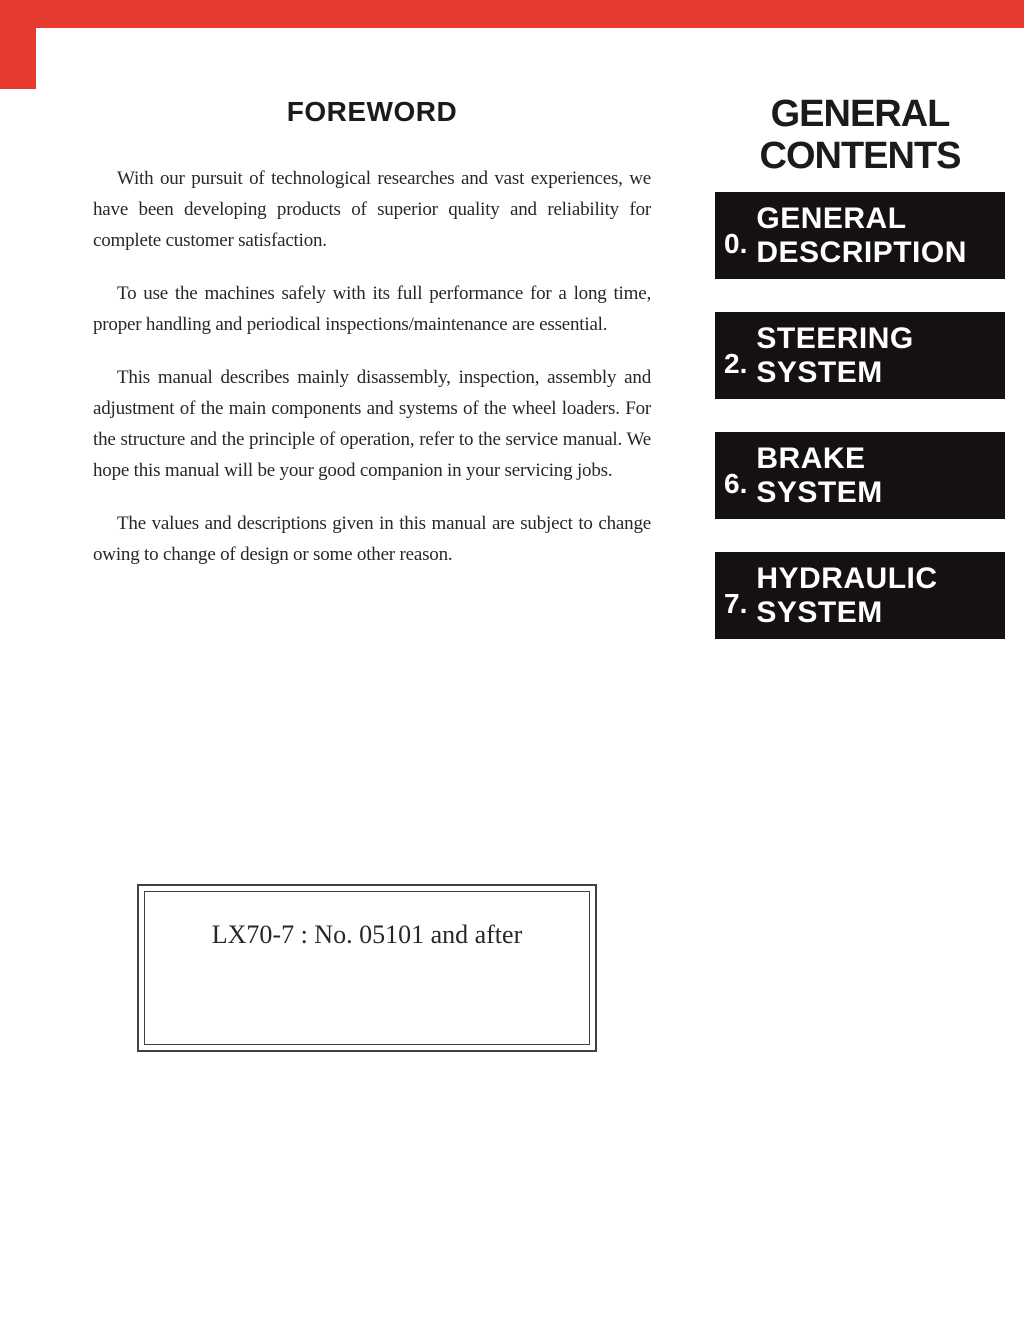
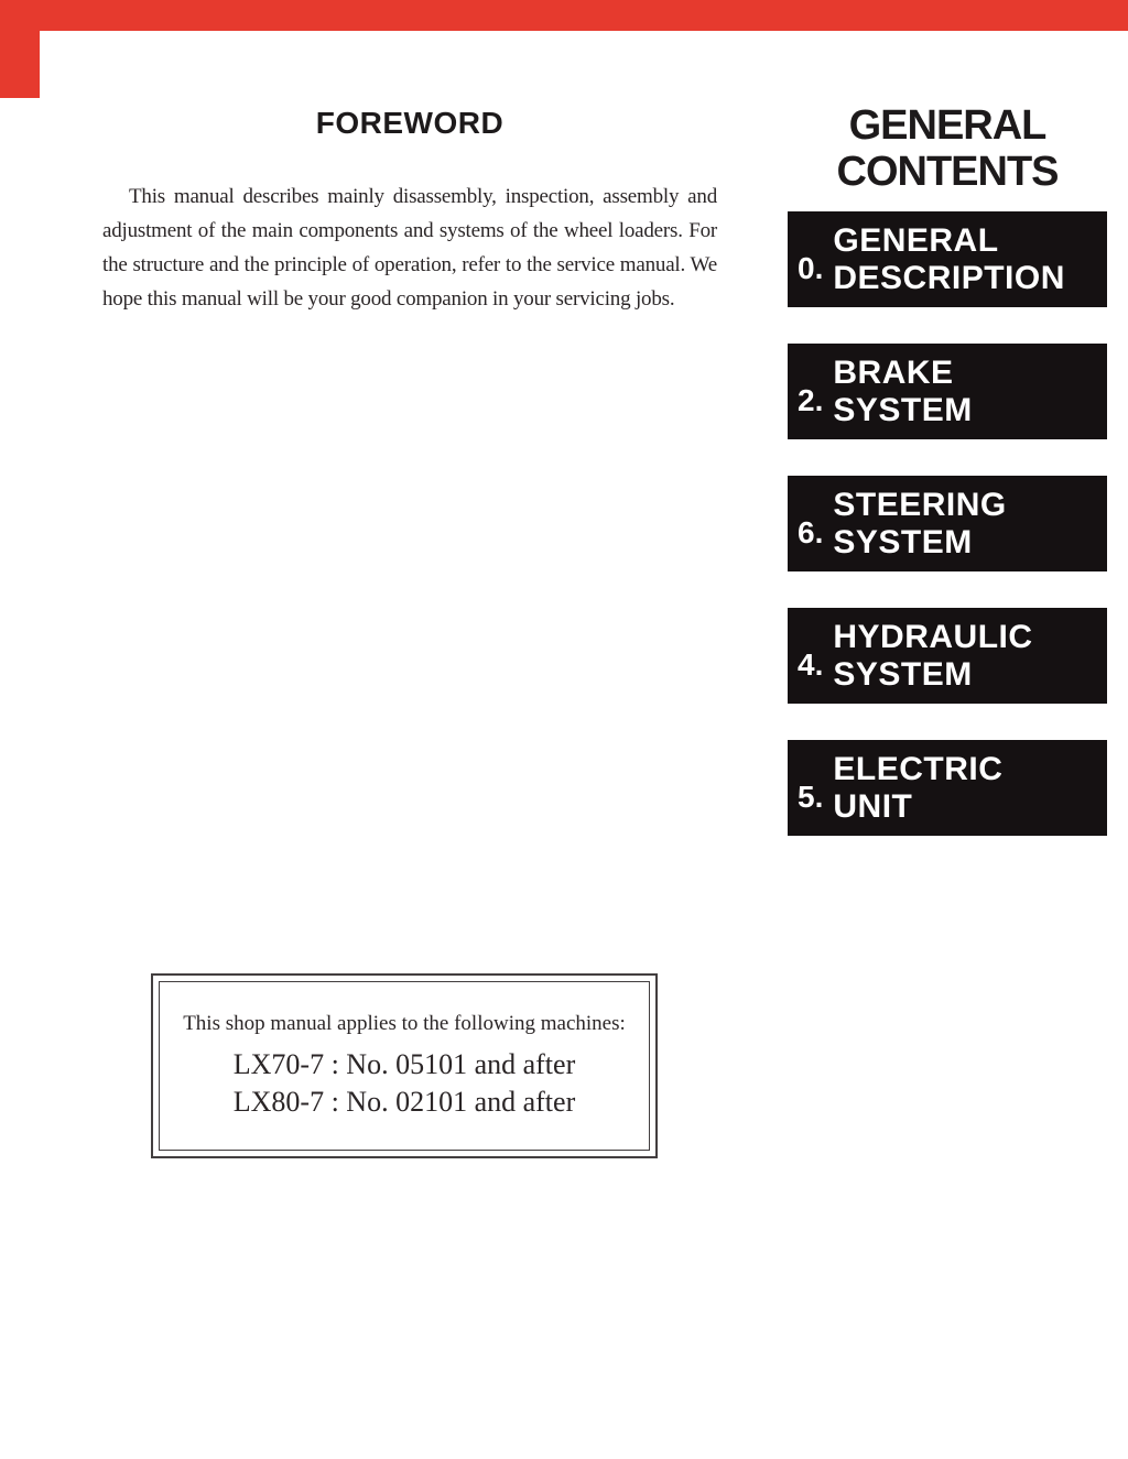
  FOREWORD
- With our pursuit of technological researches and vast experiences, we have been developing products of superior quality and reliability for complete customer satisfaction.
- To use the machines safely with its full performance for a long time, proper handling and periodical inspections/maintenance are essential.
  This manual describes mainly disassembly, inspection, assembly and adjustment of the main components and systems of the wheel loaders. For the structure and the principle of operation, refer to the service manual. We hope this manual will be your good companion in your servicing jobs.
- The values and descriptions given in this manual are subject to change owing to change of design or some other reason.
  GENERAL
  CONTENTS
  0.
  GENERAL
  DESCRIPTION
  2.
- STEERING
+ BRAKE
  SYSTEM
  6.
- BRAKE
+ STEERING
  SYSTEM
- 7.
+ 4.
  HYDRAULIC
  SYSTEM
+ 5.
+ ELECTRIC
+ UNIT
+ This shop manual applies to the following machines:
  LX70-7 : No. 05101 and after
+ LX80-7 : No. 02101 and after
